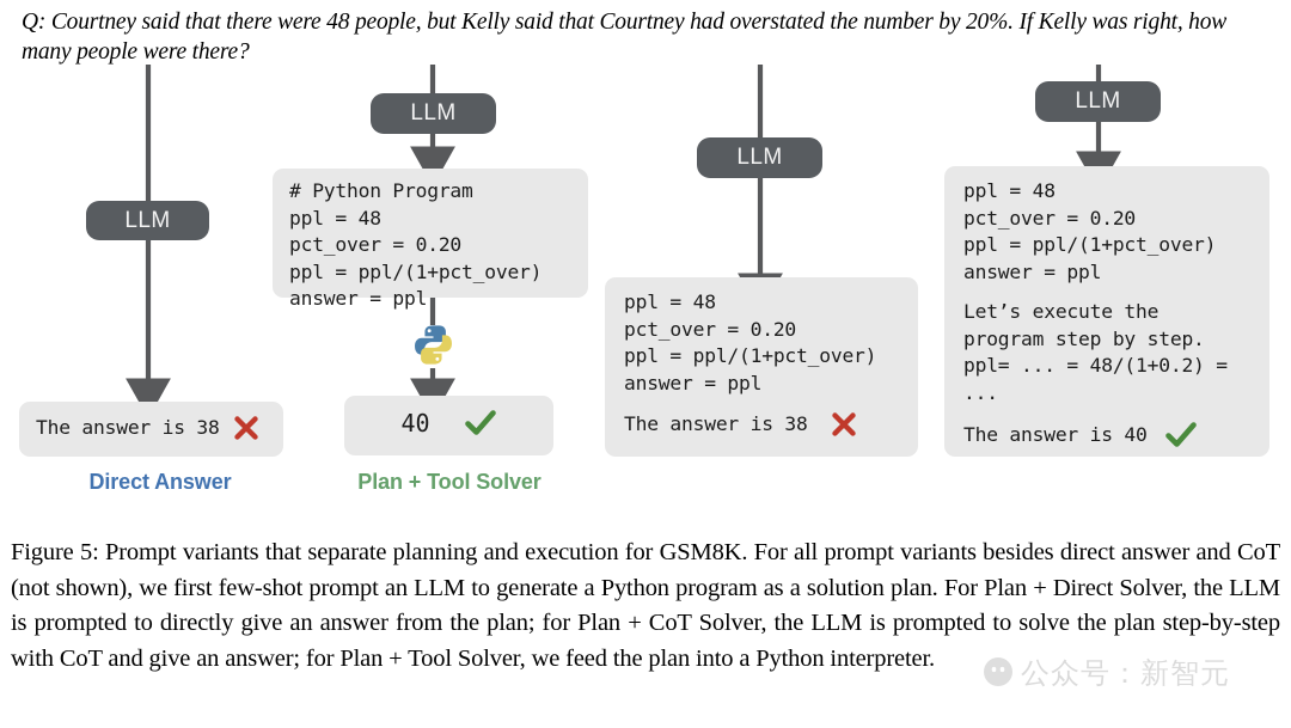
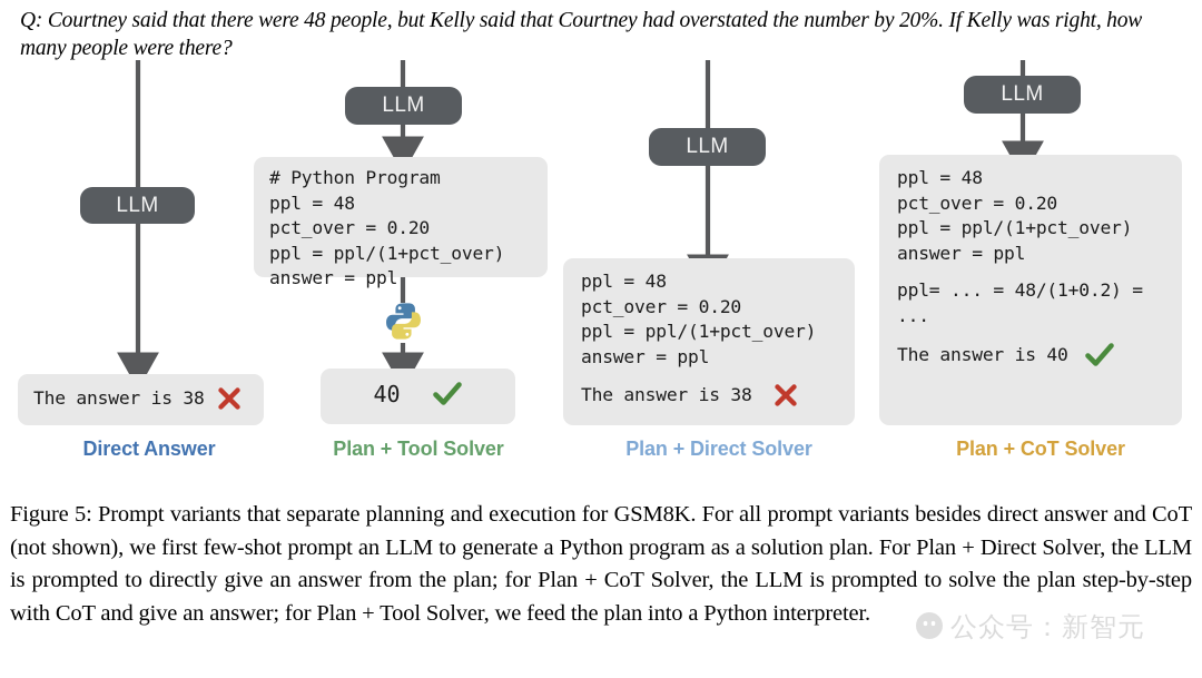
  Q: Courtney said that there were 48 people, but Kelly said that Courtney had overstated the number by 20%. If Kelly was right, how many people were there?
  LLM
  The answer is 38
  Direct Answer
  LLM
  # Python Program
  ppl = 48
  pct_over = 0.20
  ppl = ppl/(1+pct_over)
  answer = ppl
  40
  Plan + Tool Solver
  LLM
  ppl = 48
  pct_over = 0.20
  ppl = ppl/(1+pct_over)
  answer = ppl
  The answer is 38
+ Plan + Direct Solver
  LLM
  ppl = 48
  pct_over = 0.20
  ppl = ppl/(1+pct_over)
  answer = ppl
- Let’s execute the
- program step by step.
  ppl= ... = 48/(1+0.2) =
  ...
  The answer is 40
+ Plan + CoT Solver
  Figure 5: Prompt variants that separate planning and execution for GSM8K. For all prompt variants besides direct answer and CoT (not shown), we first few-shot prompt an LLM to generate a Python program as a solution plan. For Plan + Direct Solver, the LLM is prompted to directly give an answer from the plan; for Plan + CoT Solver, the LLM is prompted to solve the plan step-by-step with CoT and give an answer; for Plan + Tool Solver, we feed the plan into a Python interpreter.
  公众号：新智元
